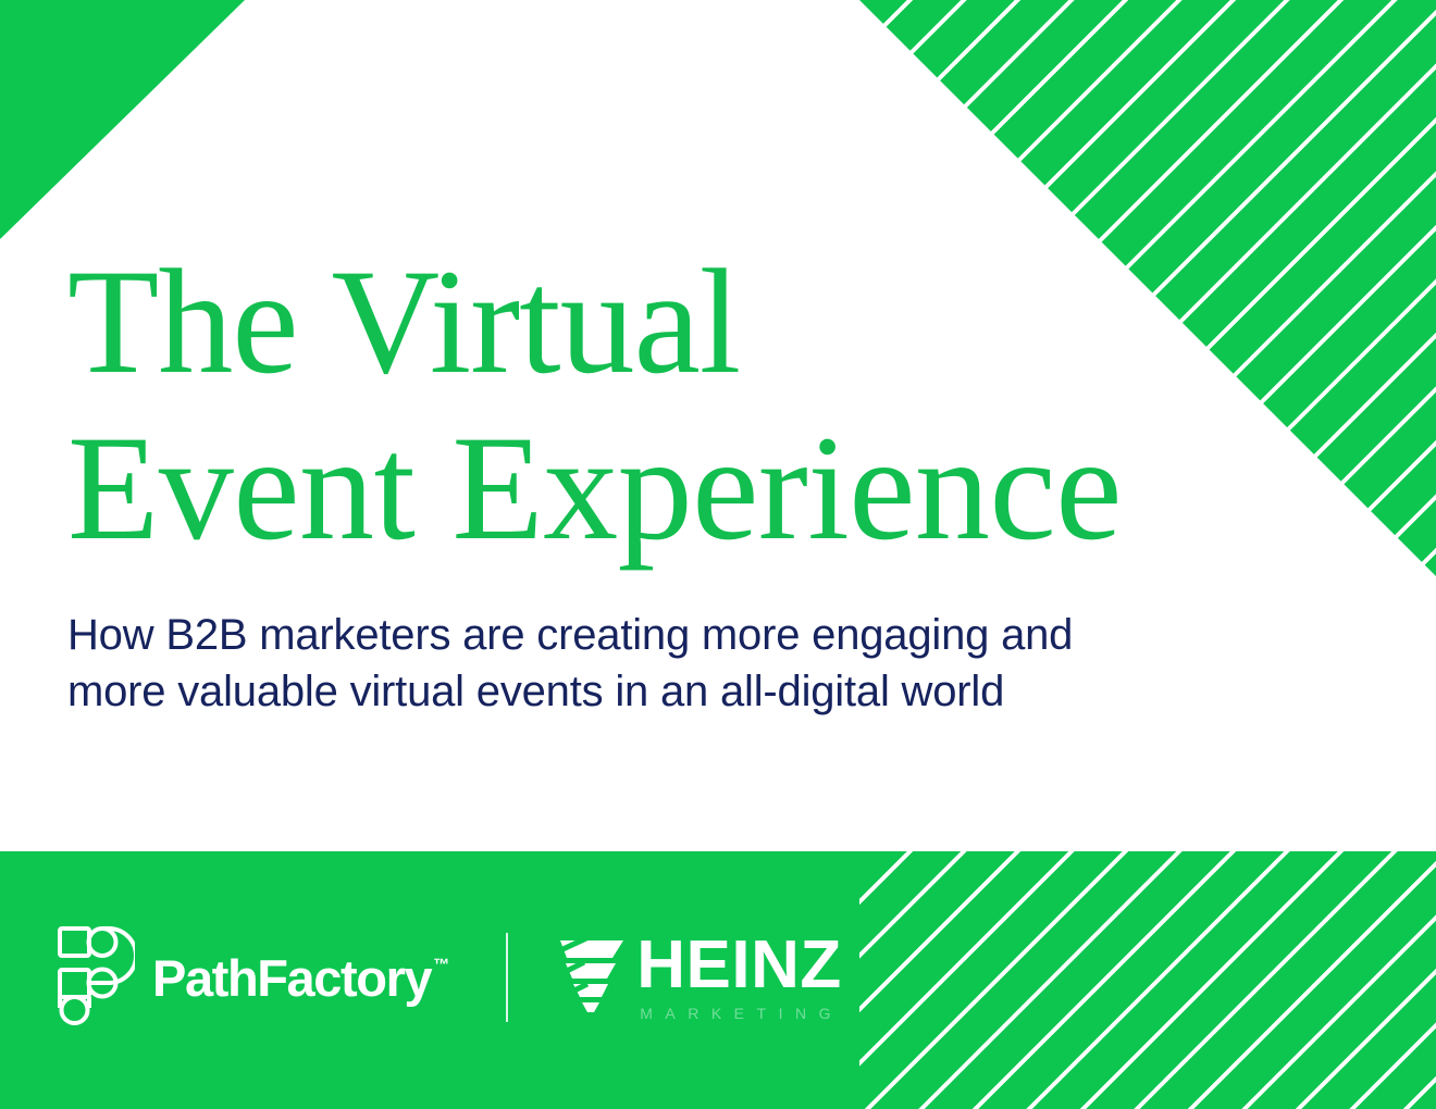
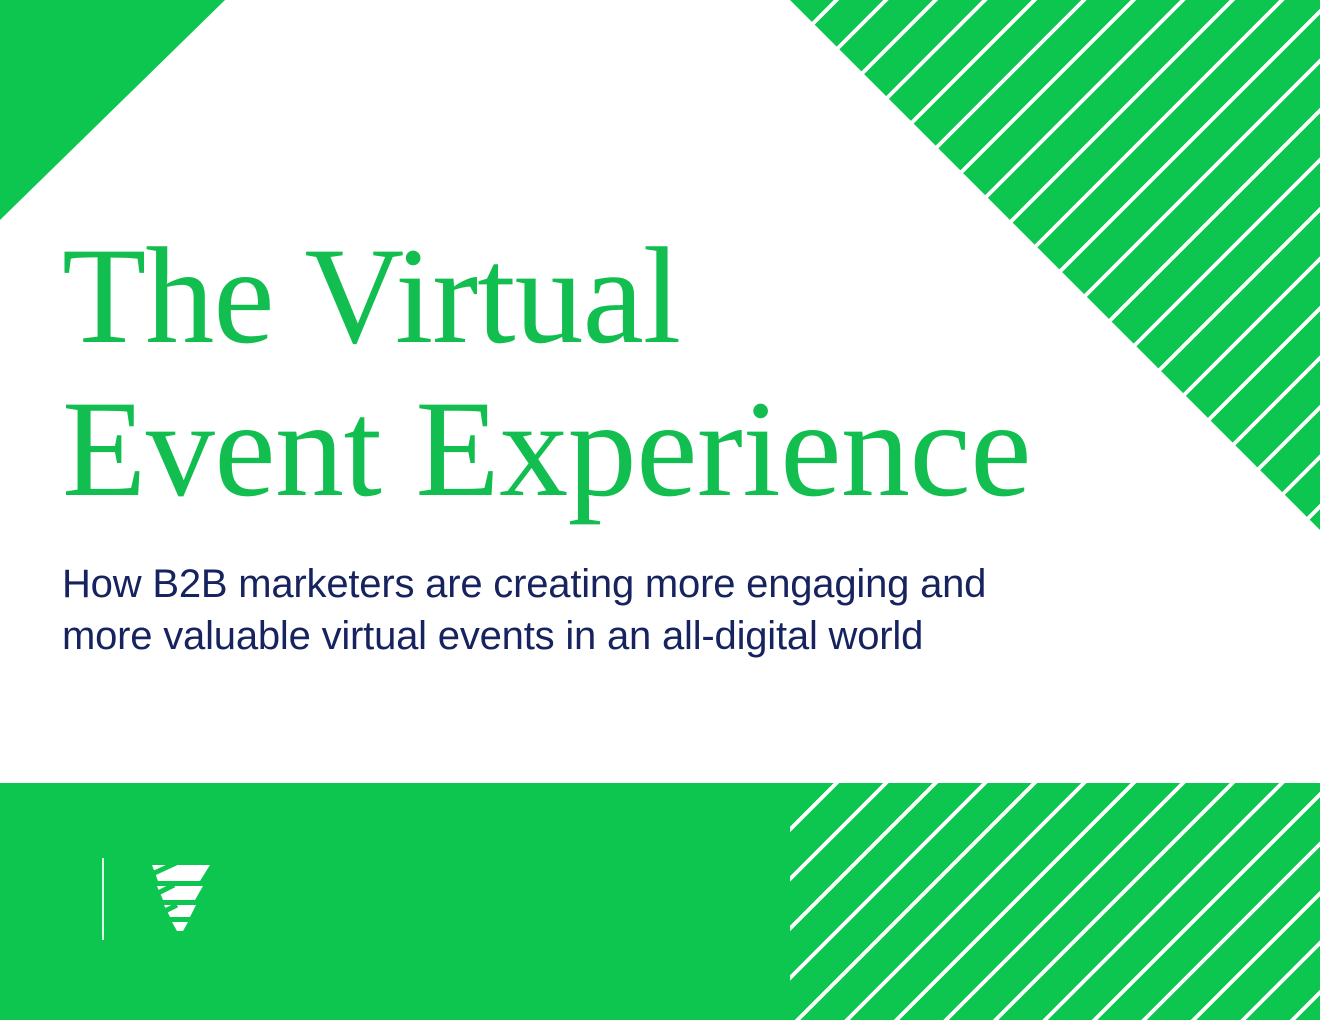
  The Virtual
  Event Experience
  How B2B marketers are creating more engaging and more valuable virtual events in an all-digital world
- PathFactory
- ™
- HEINZ
- MARKETING
